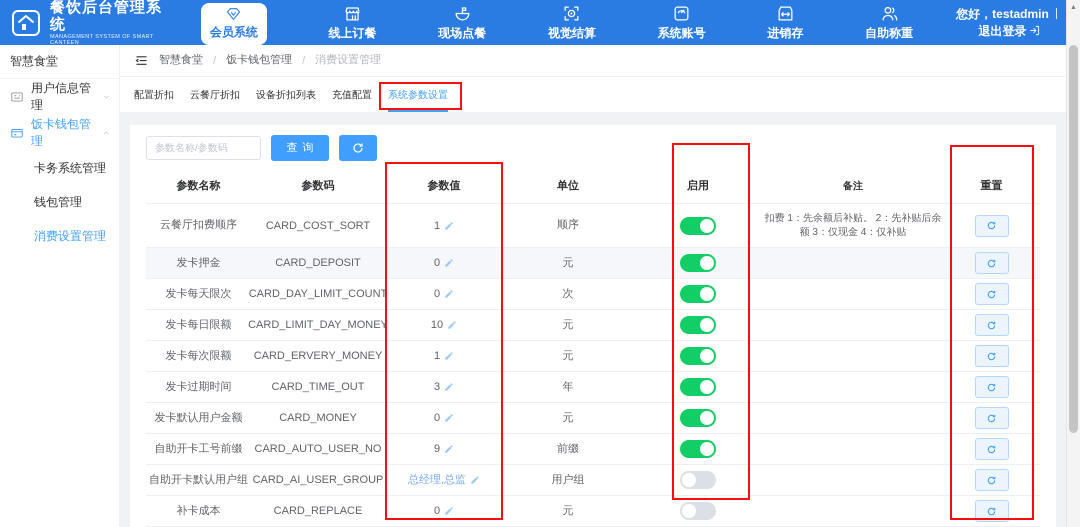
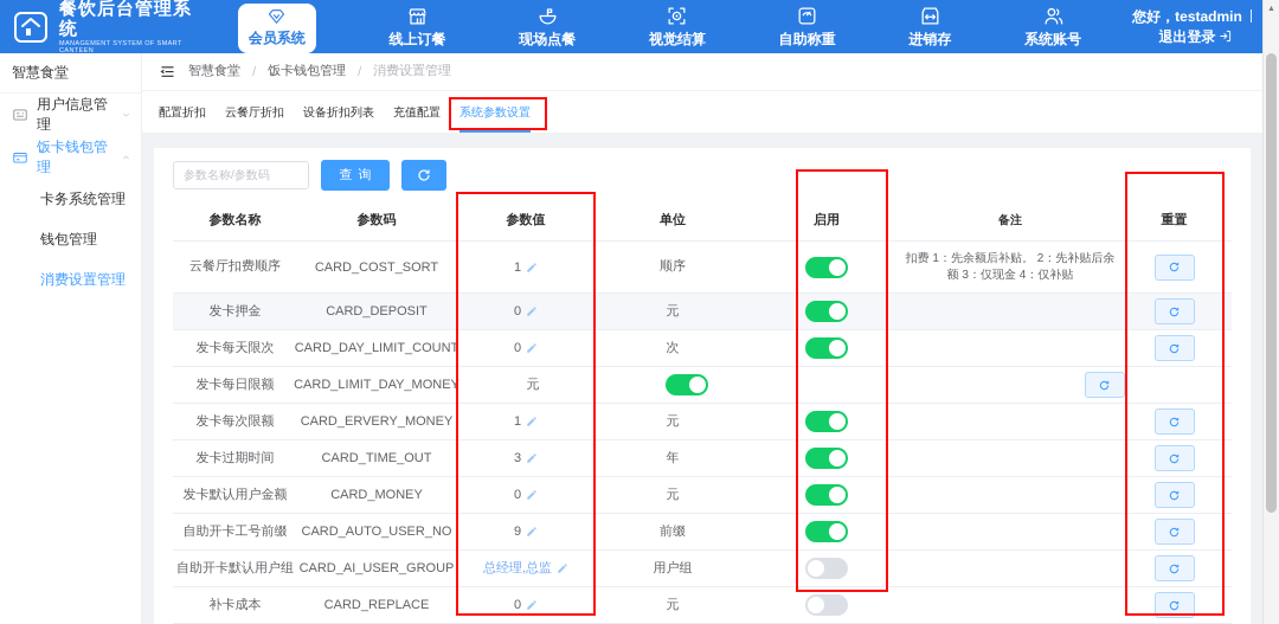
  餐饮后台管理系统
  会员系统
  线上订餐
  现场点餐
  视觉结算
- 系统账号
+ 自助称重
  进销存
- 自助称重
+ 系统账号
  您好，testadmin退出登录
  智慧食堂
  用户信息管理
  饭卡钱包管理
  卡务系统管理
  钱包管理
  消费设置管理
  智慧食堂
  /
  饭卡钱包管理
  /
  消费设置管理
  配置折扣
  云餐厅折扣
  设备折扣列表
  充值配置
  系统参数设置
  参数名称/参数码
  查询
  参数名称
  参数码
  参数值
  单位
  启用
  备注
  重置
  云餐厅扣费顺序
  CARD_COST_SORT
  1
  顺序
  扣费 1：先余额后补贴。 2：先补贴后余额 3：仅现金 4：仅补贴
  发卡押金
  CARD_DEPOSIT
  0
  元
  发卡每天限次
  CARD_DAY_LIMIT_COUNT
  0
  次
  发卡每日限额
  CARD_LIMIT_DAY_MONEY
- 10
  元
  发卡每次限额
  CARD_ERVERY_MONEY
  1
  元
  发卡过期时间
  CARD_TIME_OUT
  3
  年
  发卡默认用户金额
  CARD_MONEY
  0
  元
  自助开卡工号前缀
  CARD_AUTO_USER_NO
  9
  前缀
  自助开卡默认用户组
  CARD_AI_USER_GROUP
  总经理,总监
  用户组
  补卡成本
  CARD_REPLACE
  0
  元
